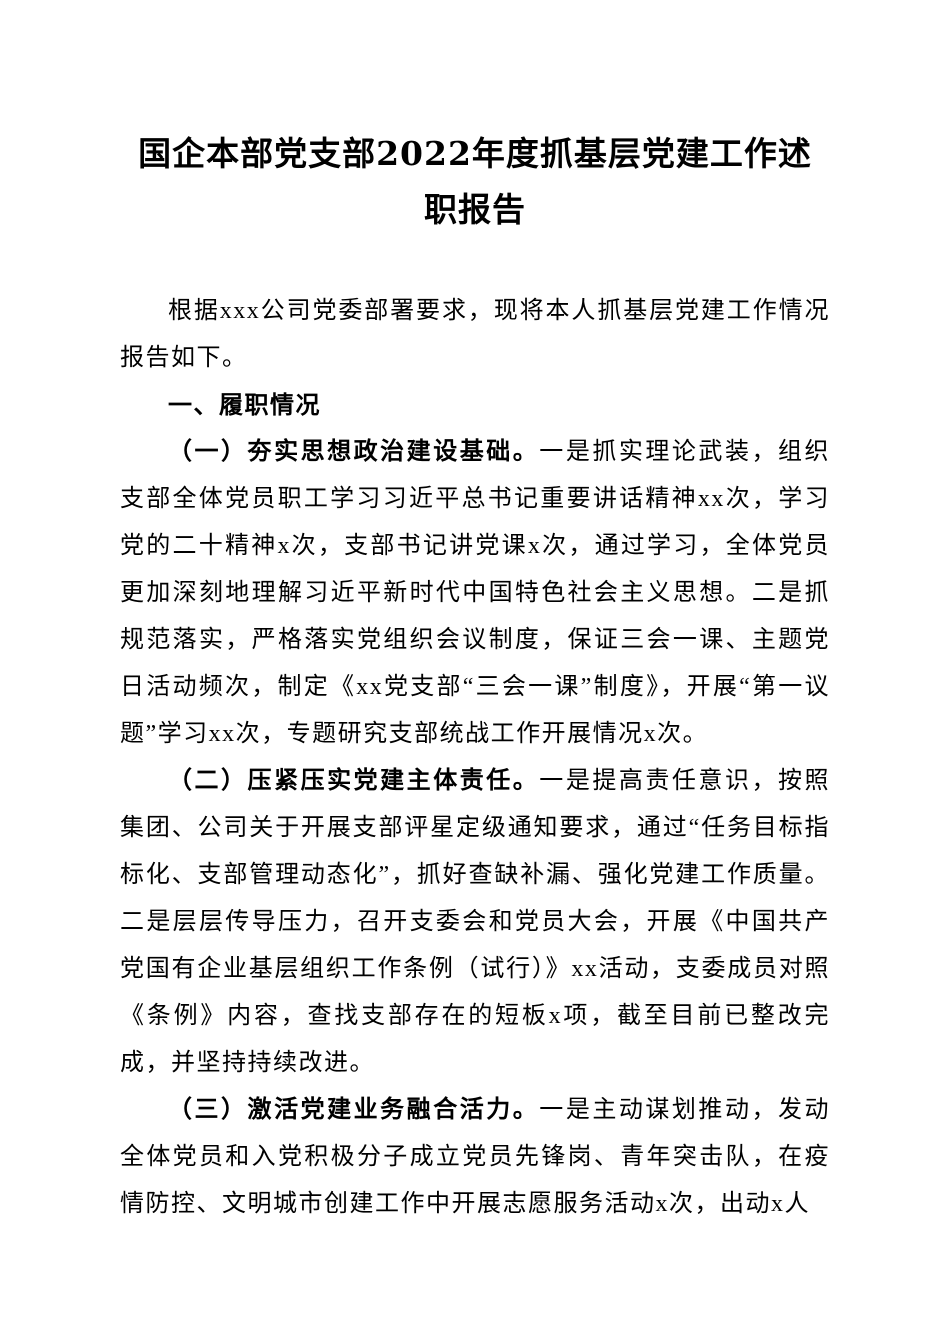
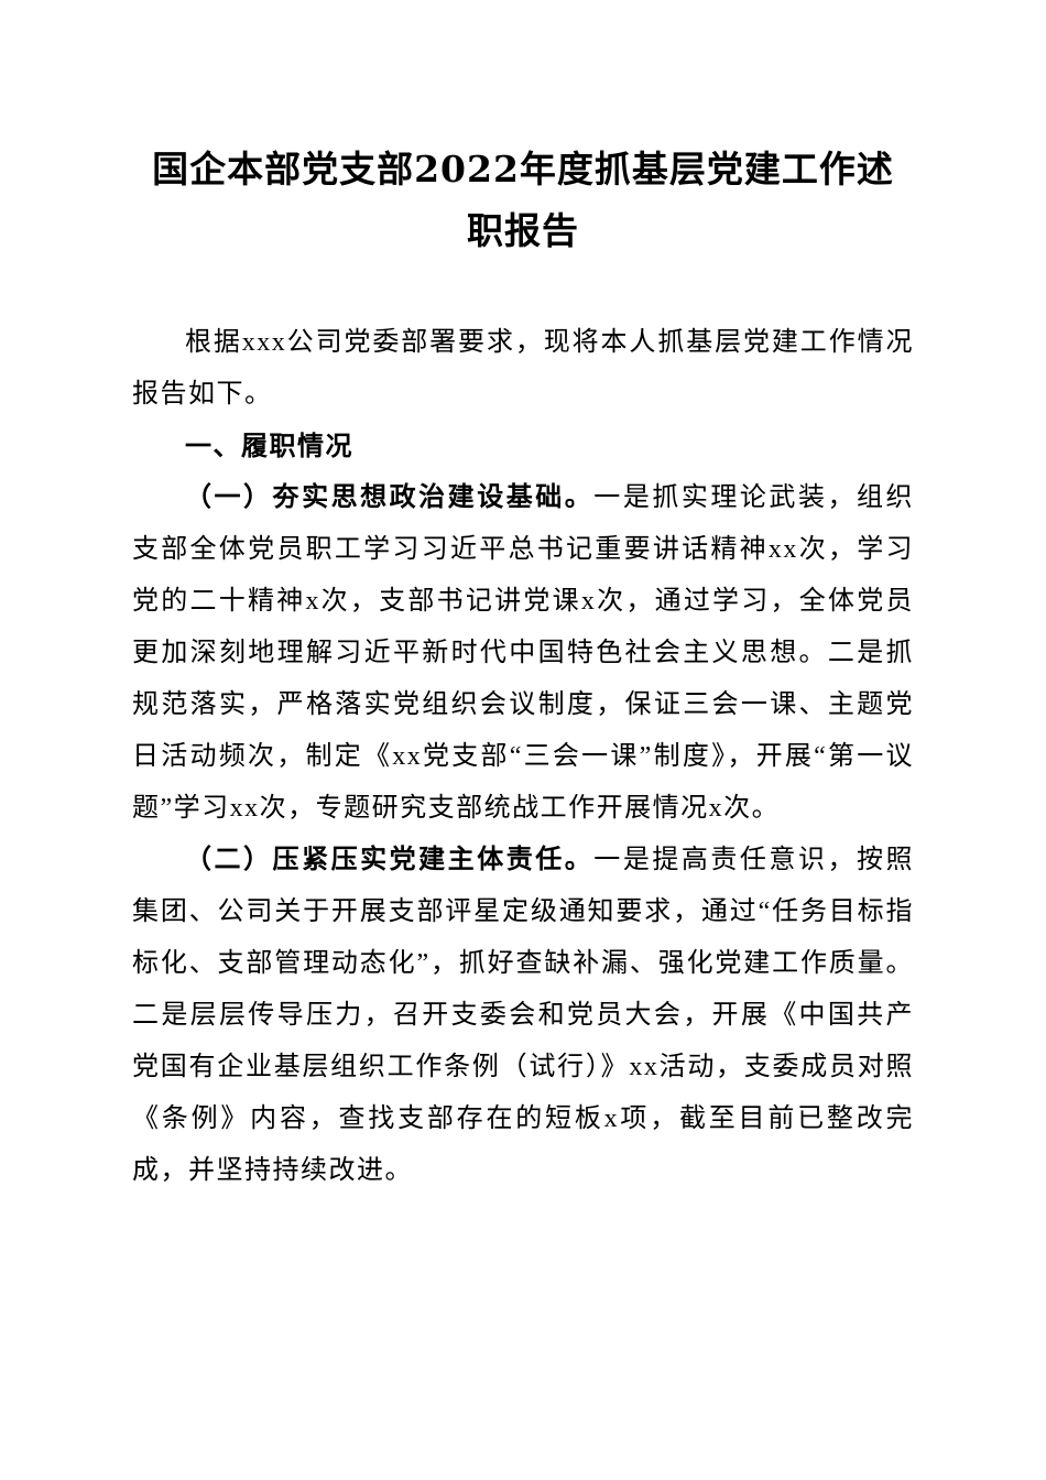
  国企本部党支部2022年度抓基层党建工作述
  职报告
  根据xxx公司党委部署要求，现将本人抓基层党建工作情况报告如下。
  一、履职情况
  （一）夯实思想政治建设基础。一是抓实理论武装，组织支部全体党员职工学习习近平总书记重要讲话精神xx次，学习党的二十精神x次，支部书记讲党课x次，通过学习，全体党员更加深刻地理解习近平新时代中国特色社会主义思想。二是抓规范落实，严格落实党组织会议制度，保证三会一课、主题党日活动频次，制定《xx党支部“三会一课”制度》，开展“第一议题”学习xx次，专题研究支部统战工作开展情况x次。
  （二）压紧压实党建主体责任。一是提高责任意识，按照集团、公司关于开展支部评星定级通知要求，通过“任务目标指标化、支部管理动态化”，抓好查缺补漏、强化党建工作质量。二是层层传导压力，召开支委会和党员大会，开展《中国共产党国有企业基层组织工作条例（试行）》xx活动，支委成员对照《条例》内容，查找支部存在的短板x项，截至目前已整改完成，并坚持持续改进。
- （三）激活党建业务融合活力。一是主动谋划推动，发动全体党员和入党积极分子成立党员先锋岗、青年突击队，在疫情防控、文明城市创建工作中开展志愿服务活动x次，出动x人
